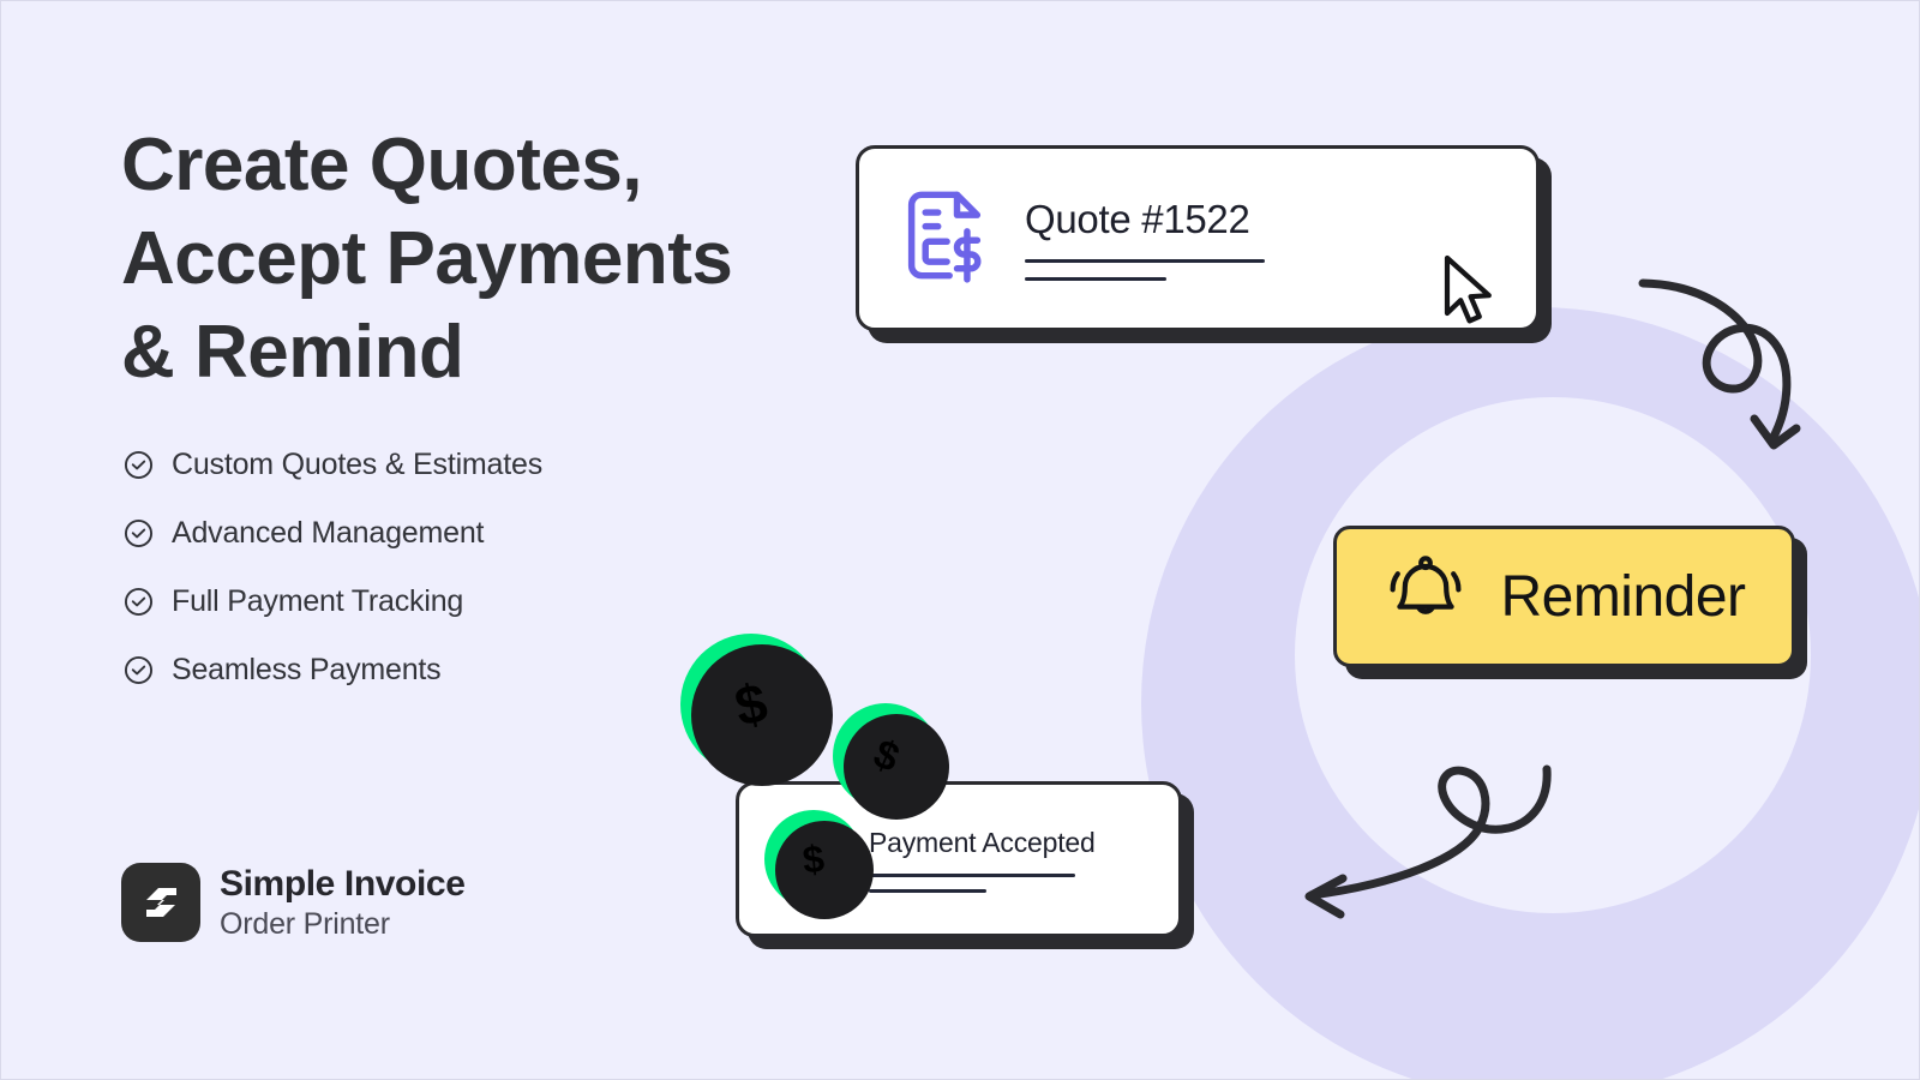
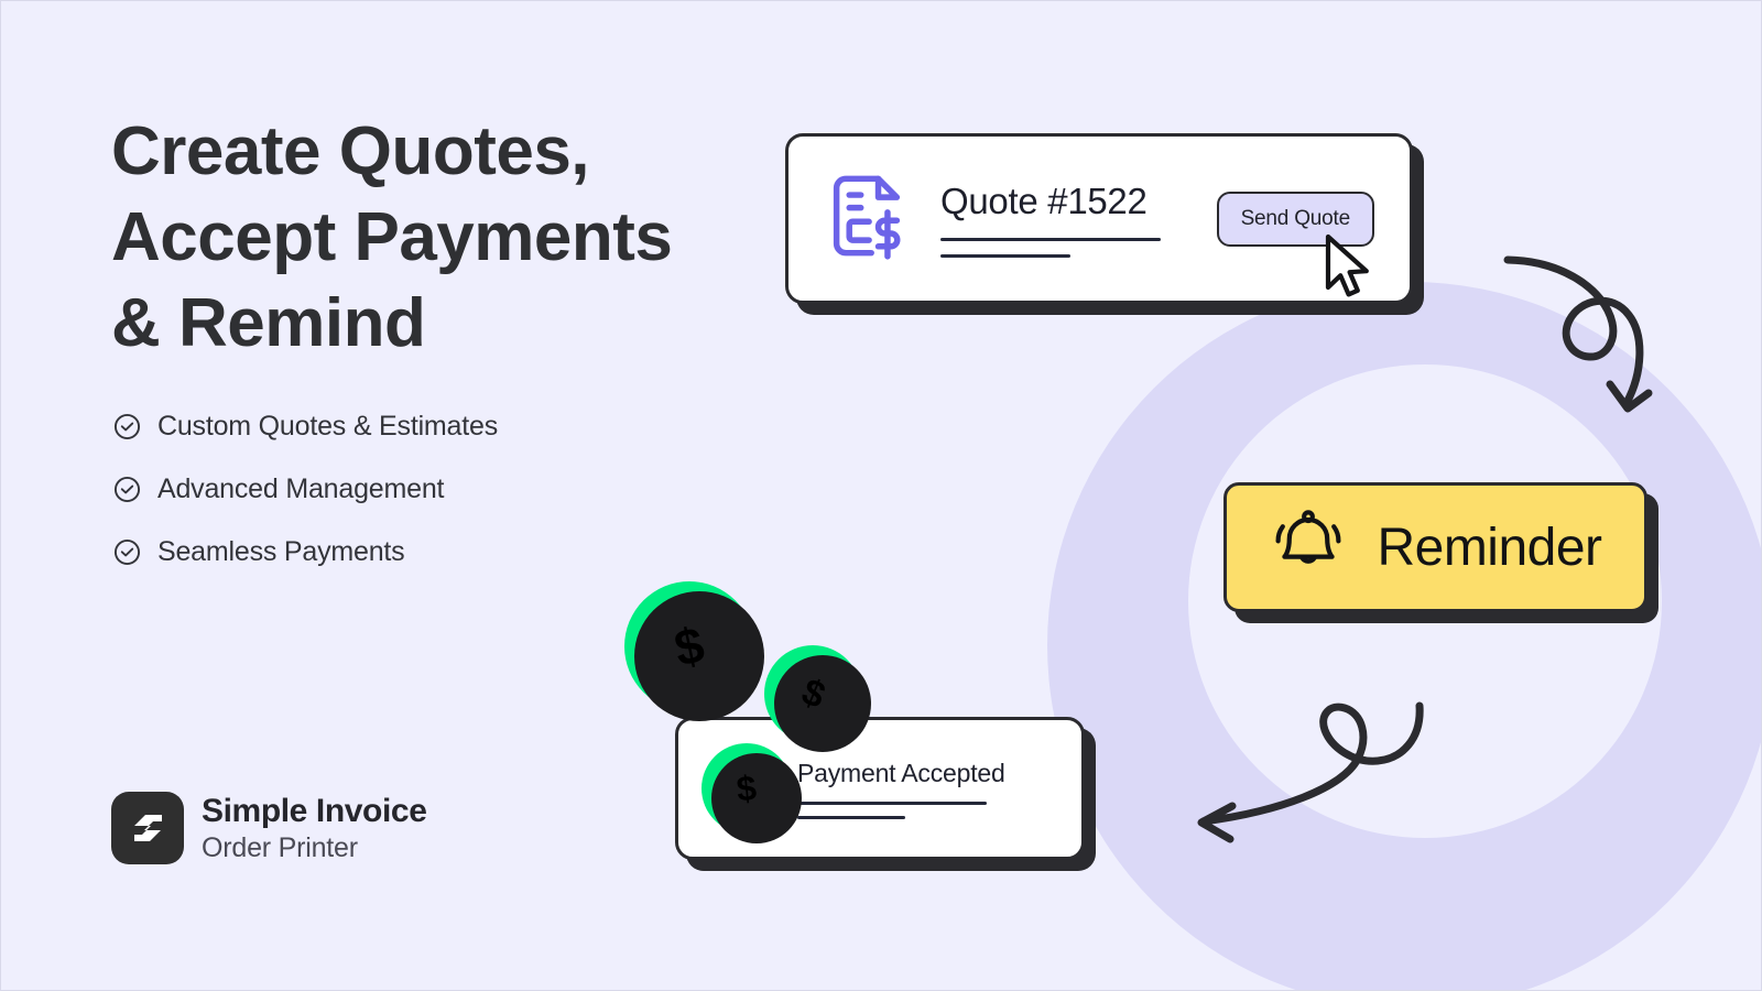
  Create Quotes,
  Accept Payments
  & Remind
  Custom Quotes & Estimates
  Advanced Management
- Full Payment Tracking
  Seamless Payments
  Simple Invoice
  Order Printer
  Quote #1522
+ Send Quote
  Reminder
  Payment Accepted
